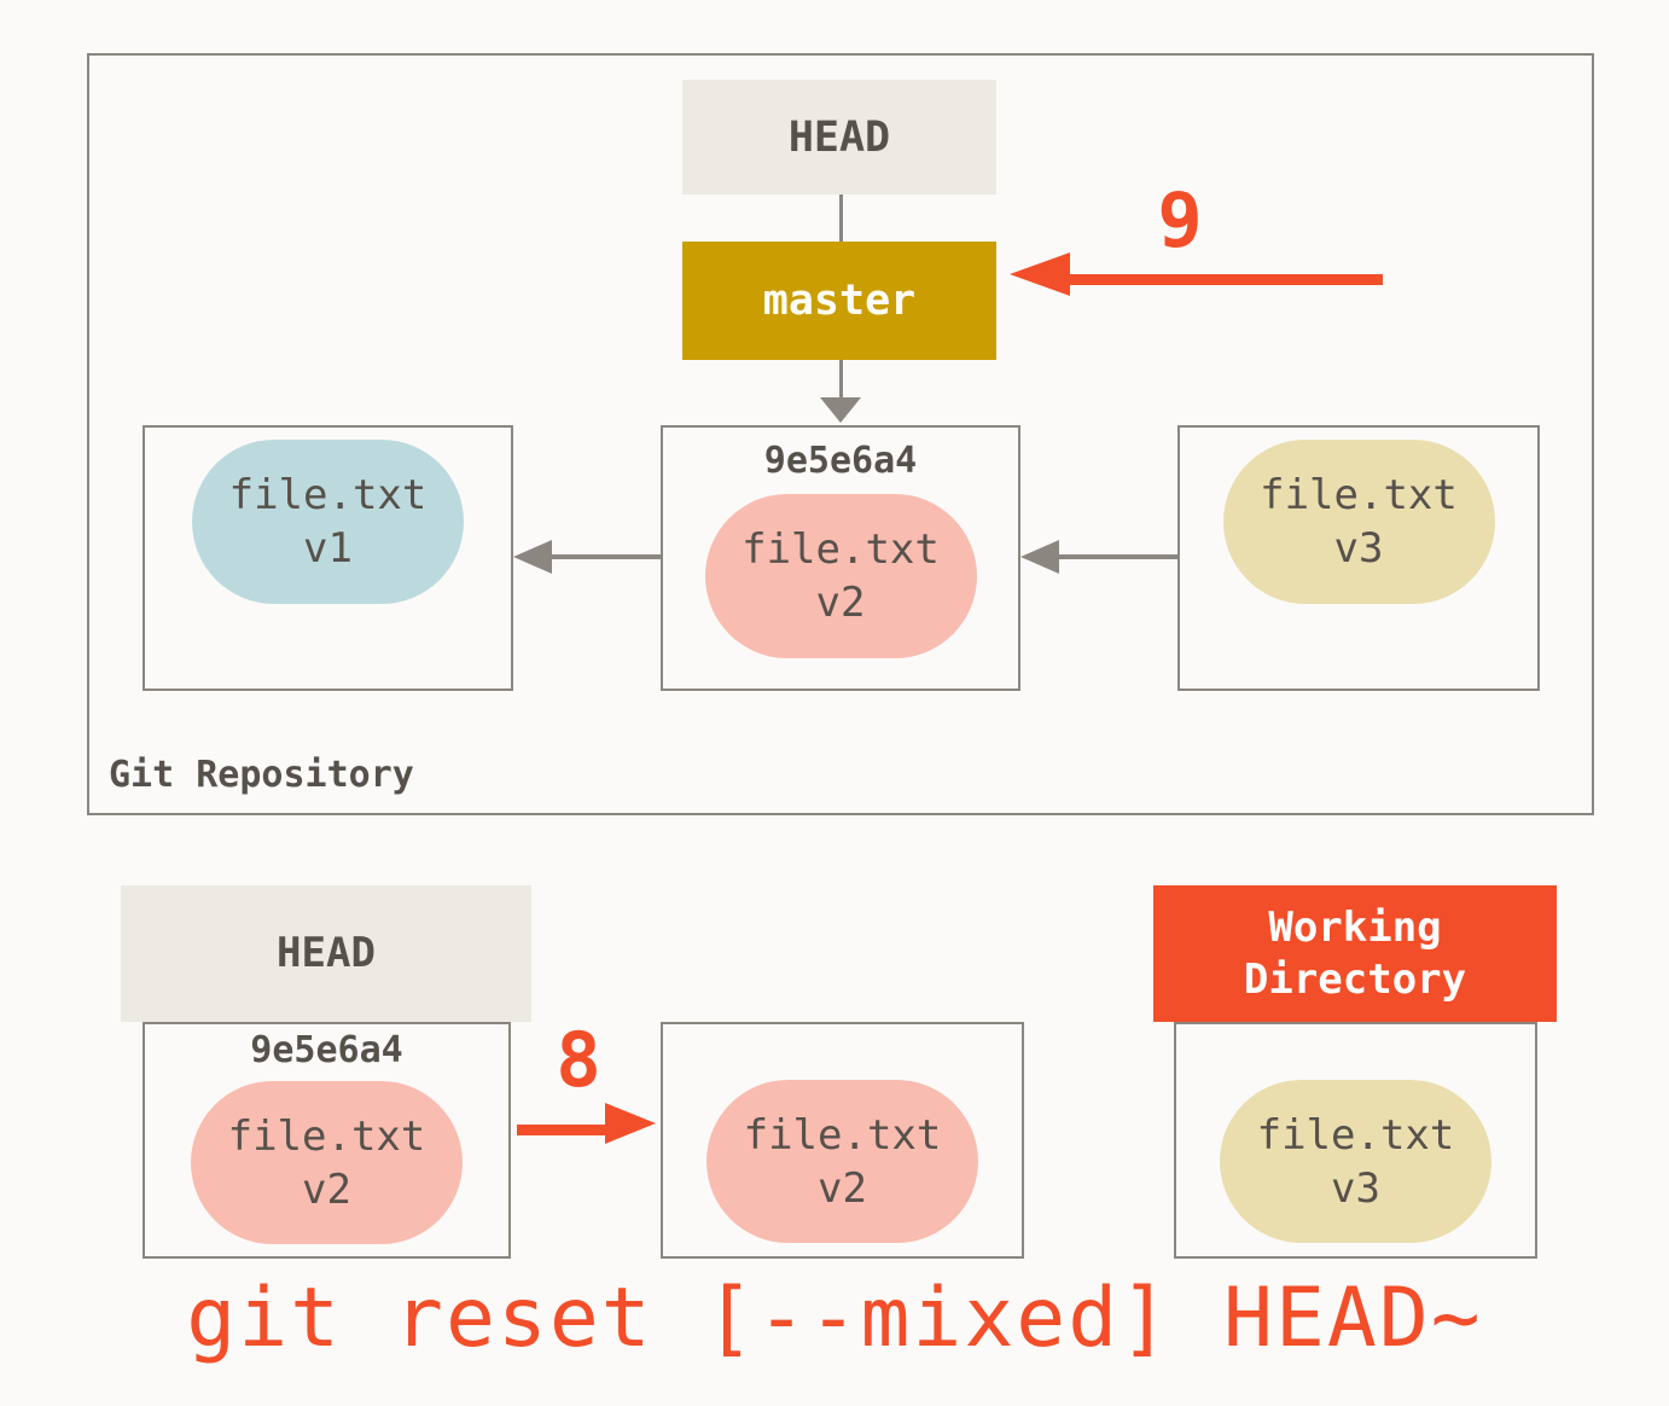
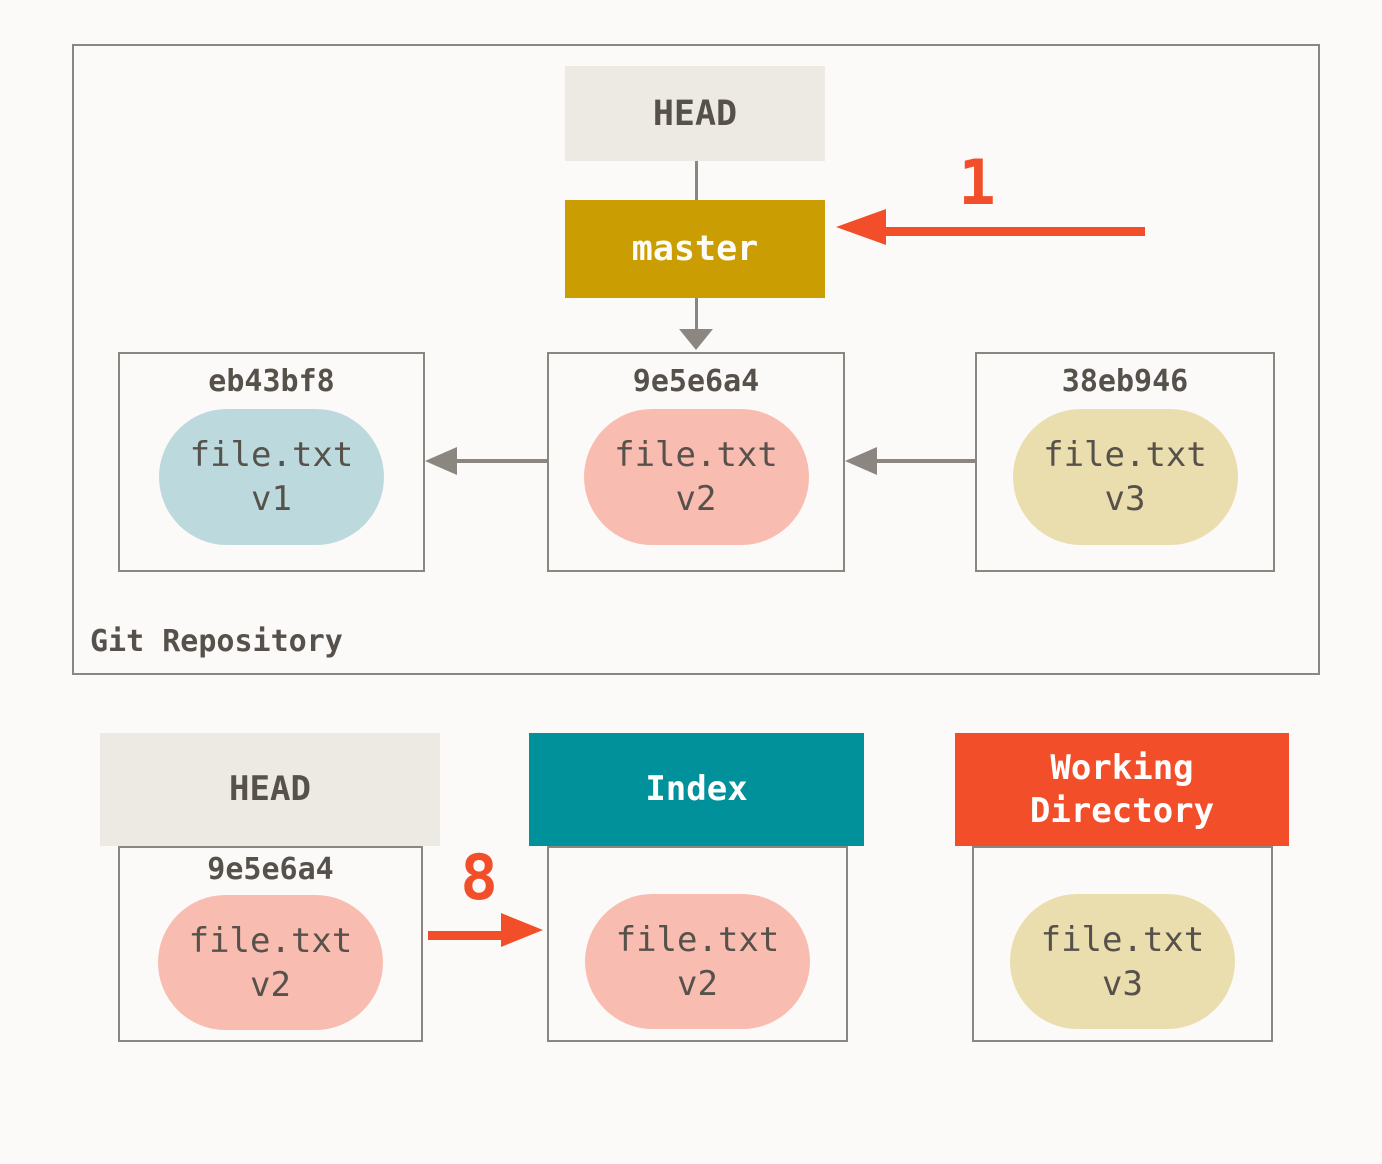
  Git Repository
  HEAD
  master
- 9
+ 1
+ eb43bf8
  file.txt
  v1
  9e5e6a4
  file.txt
  v2
+ 38eb946
  file.txt
  v3
  HEAD
+ Index
  Working Directory
  9e5e6a4
  file.txt
  v2
  file.txt
  v2
  file.txt
  v3
  8
- git reset [--mixed] HEAD~
